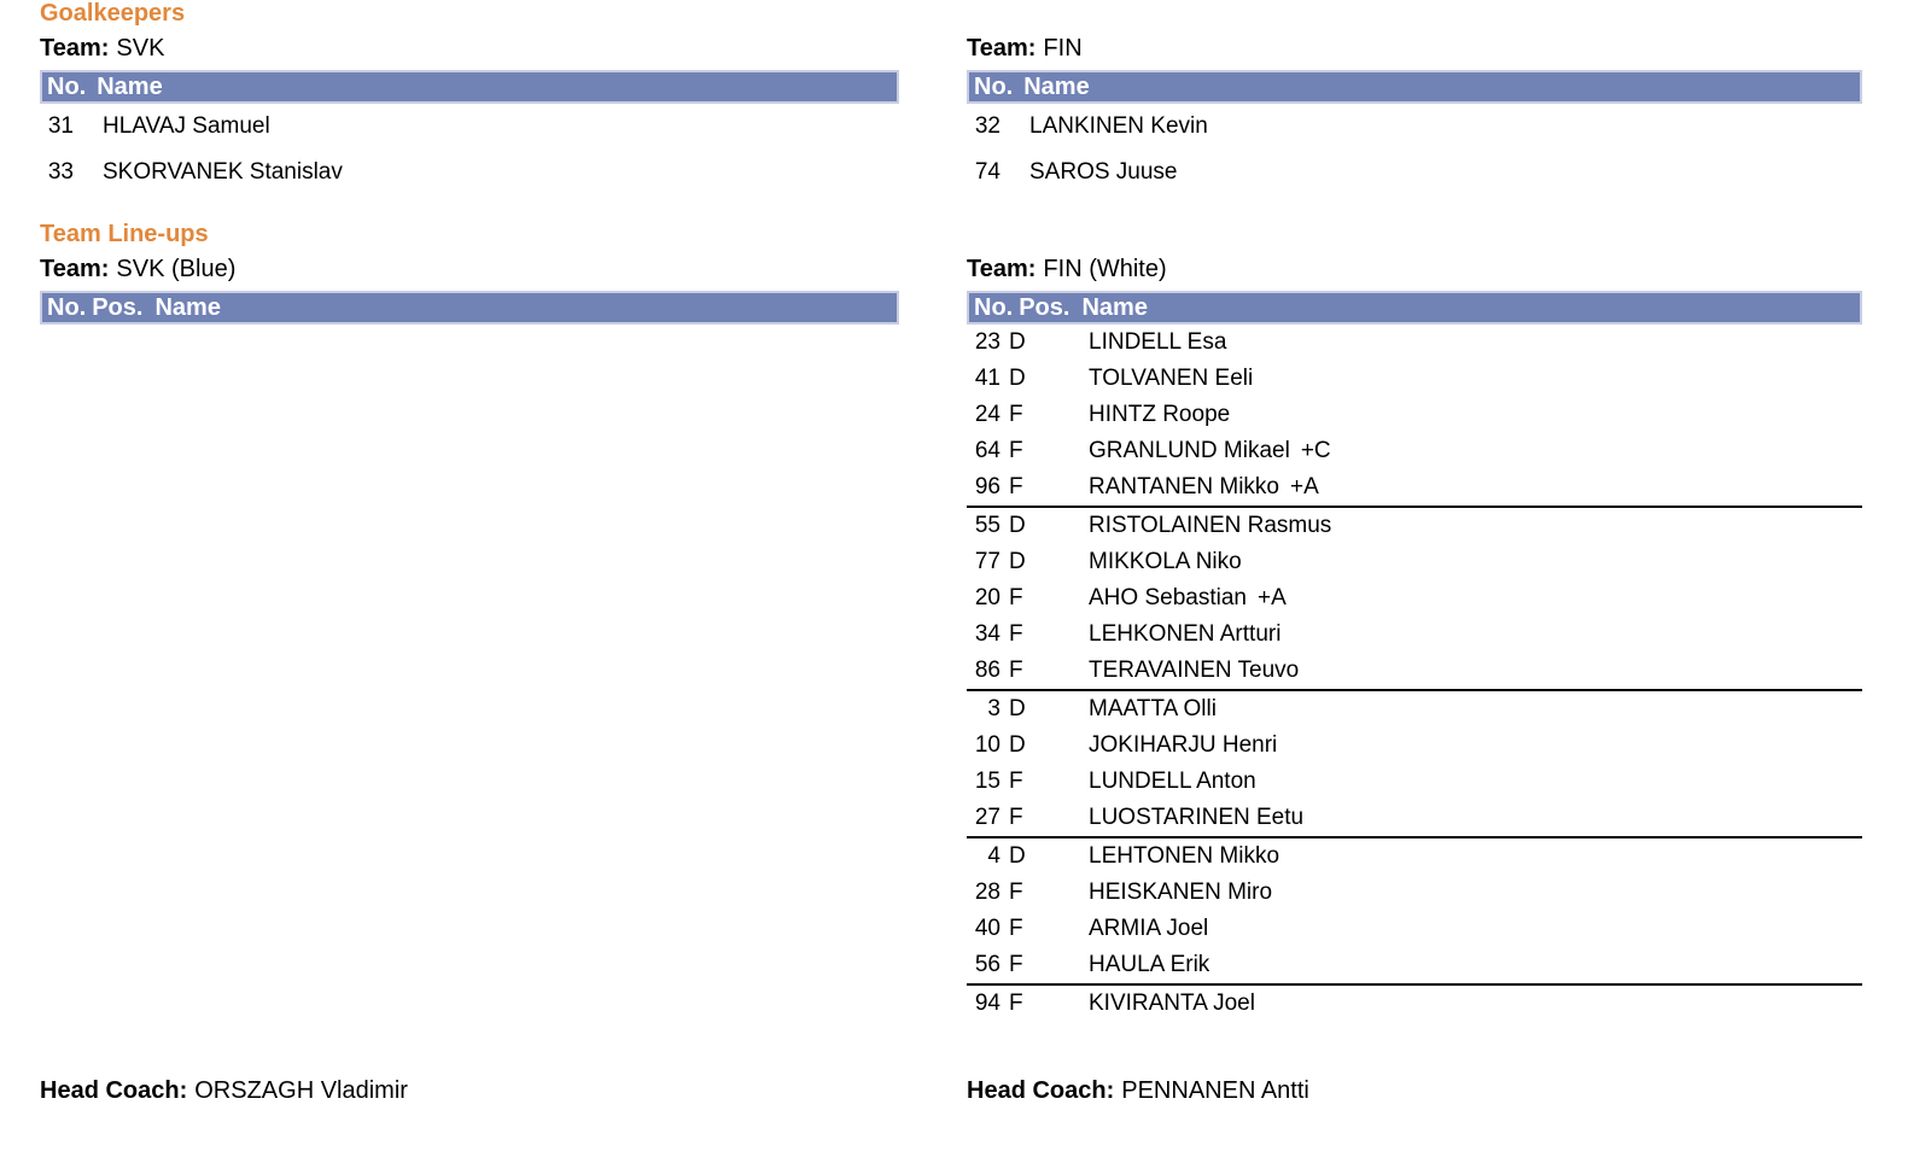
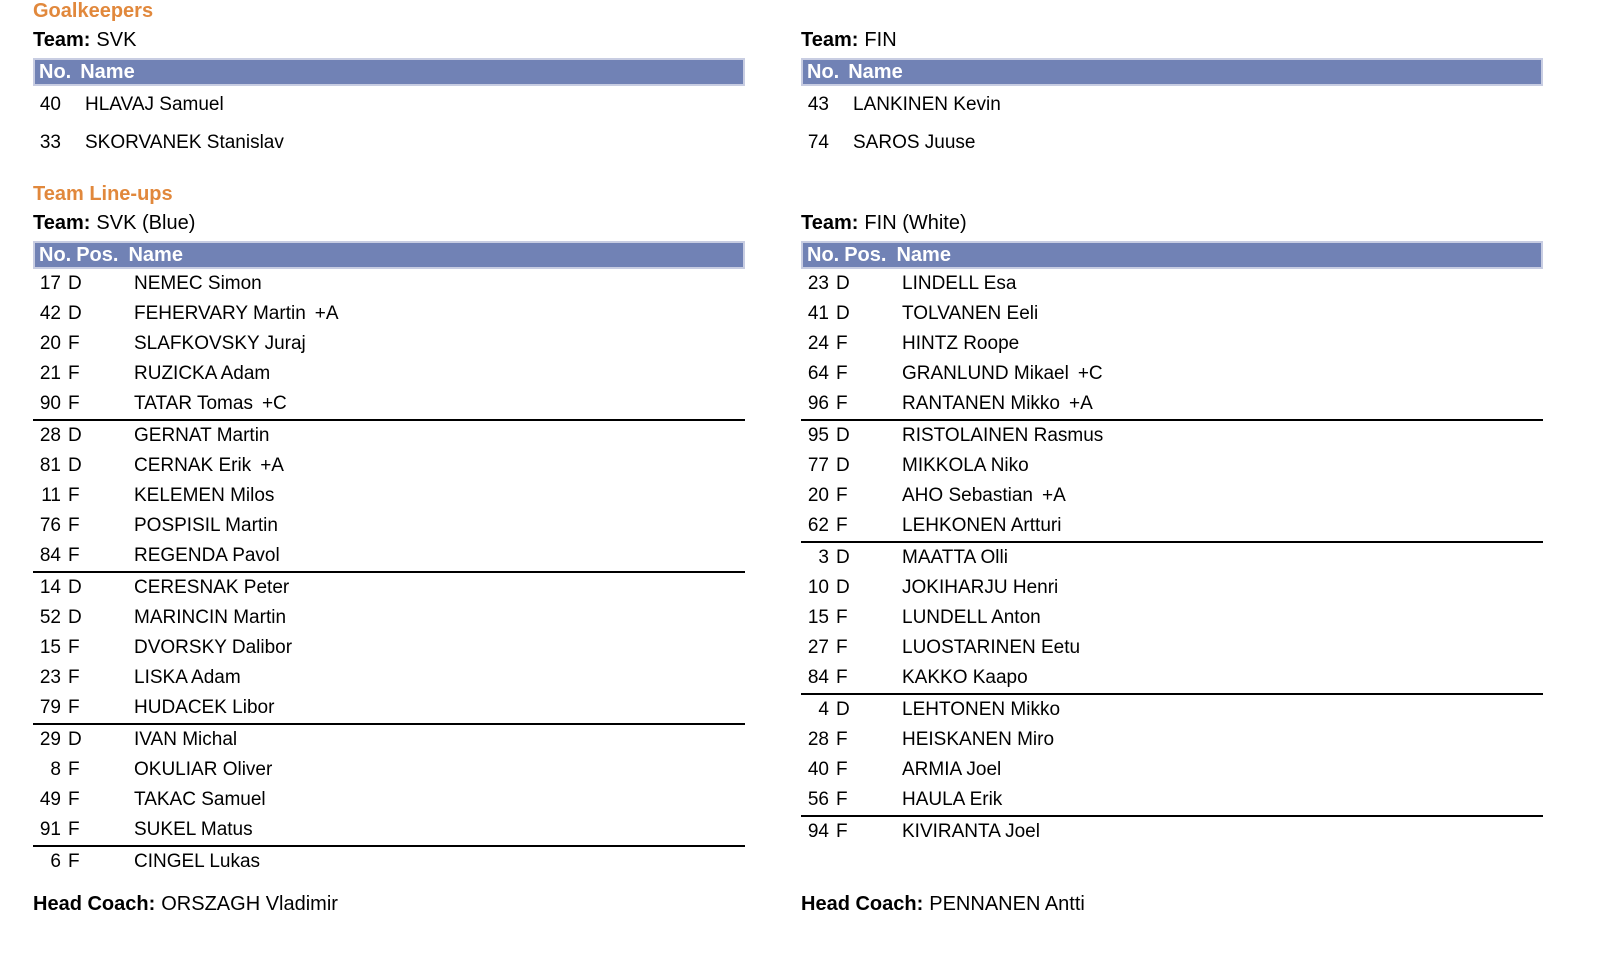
  Goalkeepers
  Team: SVK
  No. Name
- 31 HLAVAJ Samuel
+ 40 HLAVAJ Samuel
  33 SKORVANEK Stanislav
  Team Line-ups
  Team: SVK (Blue)
  No. Pos. Name
+ 17 D NEMEC Simon
+ 42 D FEHERVARY Martin +A
+ 20 F SLAFKOVSKY Juraj
+ 21 F RUZICKA Adam
+ 90 F TATAR Tomas +C
+ 28 D GERNAT Martin
+ 81 D CERNAK Erik +A
+ 11 F KELEMEN Milos
+ 76 F POSPISIL Martin
+ 84 F REGENDA Pavol
+ 14 D CERESNAK Peter
+ 52 D MARINCIN Martin
+ 15 F DVORSKY Dalibor
+ 23 F LISKA Adam
+ 79 F HUDACEK Libor
+ 29 D IVAN Michal
+ 8 F OKULIAR Oliver
+ 49 F TAKAC Samuel
+ 91 F SUKEL Matus
+ 6 F CINGEL Lukas
  Head Coach: ORSZAGH Vladimir
  Team: FIN
  No. Name
- 32 LANKINEN Kevin
+ 43 LANKINEN Kevin
  74 SAROS Juuse
  Team: FIN (White)
  No. Pos. Name
  23 D LINDELL Esa
  41 D TOLVANEN Eeli
  24 F HINTZ Roope
  64 F GRANLUND Mikael +C
  96 F RANTANEN Mikko +A
- 55 D RISTOLAINEN Rasmus
+ 95 D RISTOLAINEN Rasmus
  77 D MIKKOLA Niko
  20 F AHO Sebastian +A
- 34 F LEHKONEN Artturi
+ 62 F LEHKONEN Artturi
- 86 F TERAVAINEN Teuvo
  3 D MAATTA Olli
  10 D JOKIHARJU Henri
  15 F LUNDELL Anton
  27 F LUOSTARINEN Eetu
+ 84 F KAKKO Kaapo
  4 D LEHTONEN Mikko
  28 F HEISKANEN Miro
  40 F ARMIA Joel
  56 F HAULA Erik
  94 F KIVIRANTA Joel
  Head Coach: PENNANEN Antti
